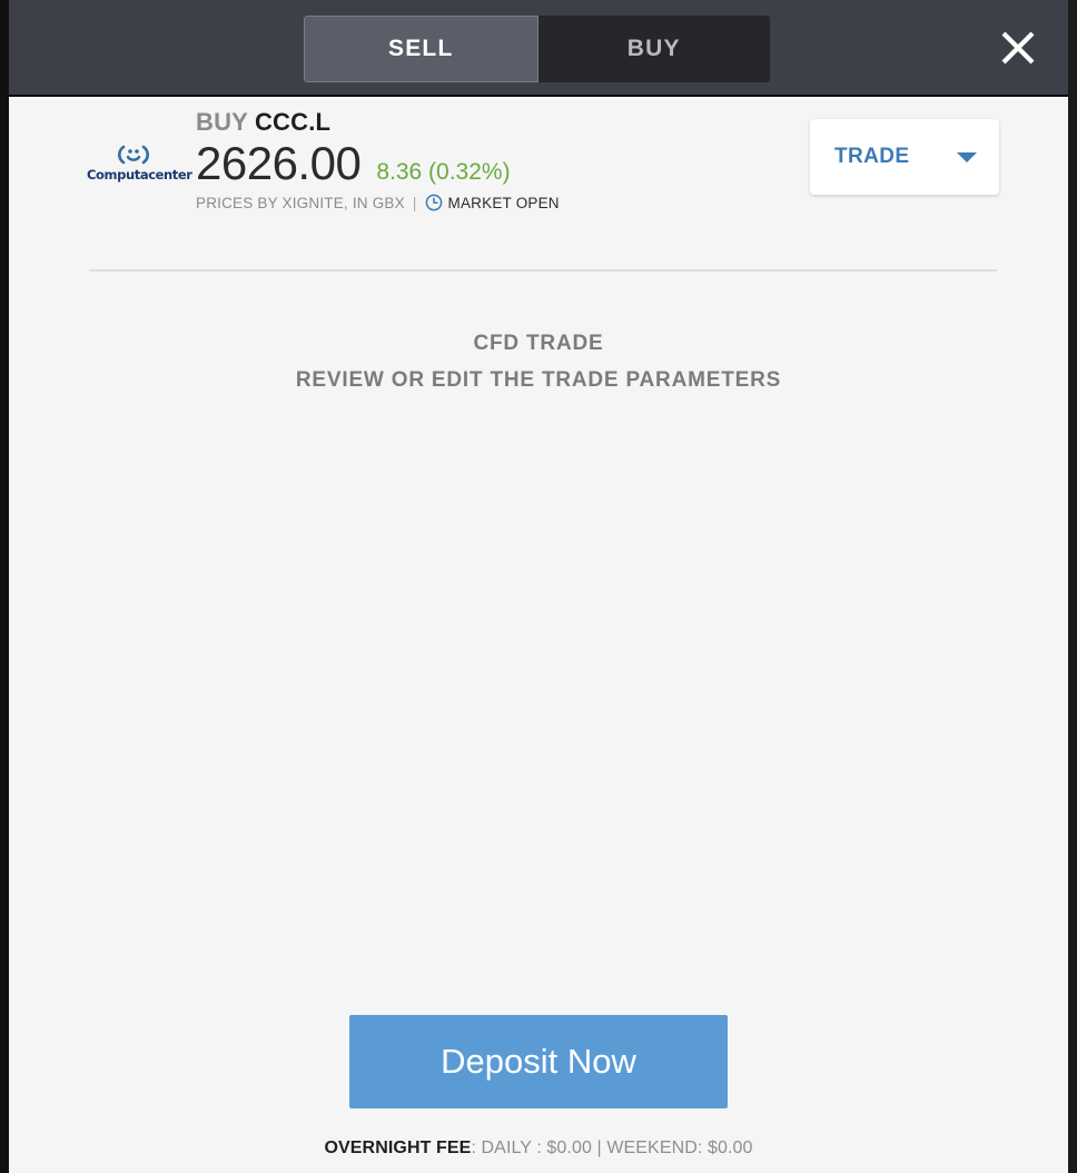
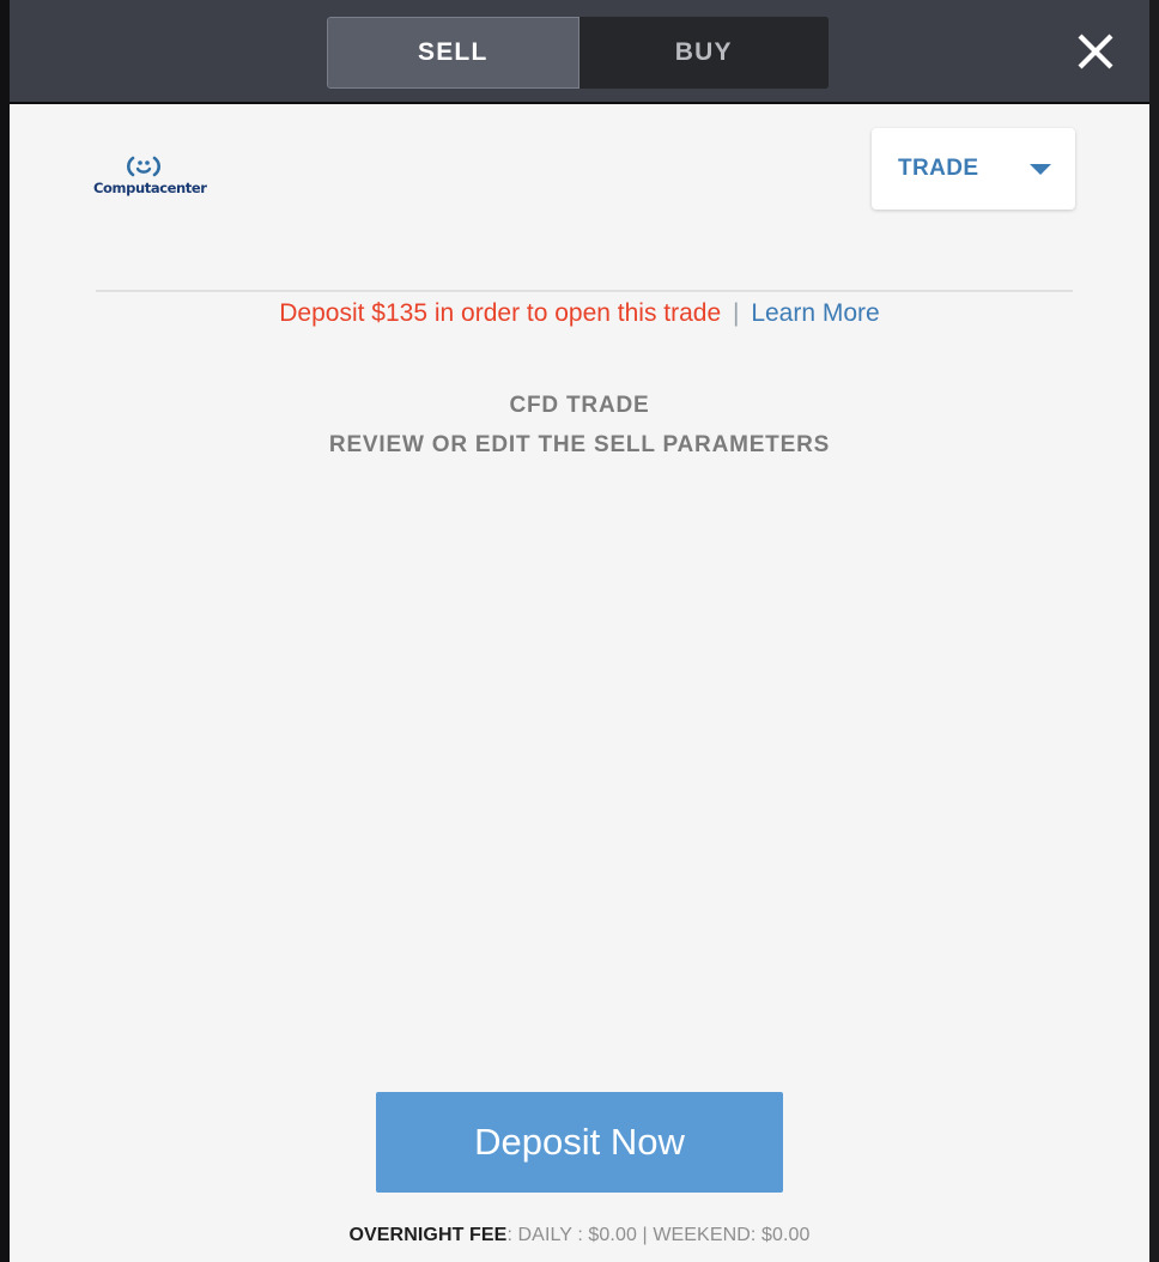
  SELL
  BUY
  Computacenter
- BUY CCC.L
- 2626.00
- 8.36 (0.32%)
- PRICES BY XIGNITE, IN GBX
- |
- MARKET OPEN
  TRADE
+ Deposit $135 in order to open this trade | Learn More
  CFD TRADE
- REVIEW OR EDIT THE TRADE PARAMETERS
+ REVIEW OR EDIT THE SELL PARAMETERS
  Deposit Now
  OVERNIGHT FEE: DAILY : $0.00 | WEEKEND: $0.00
